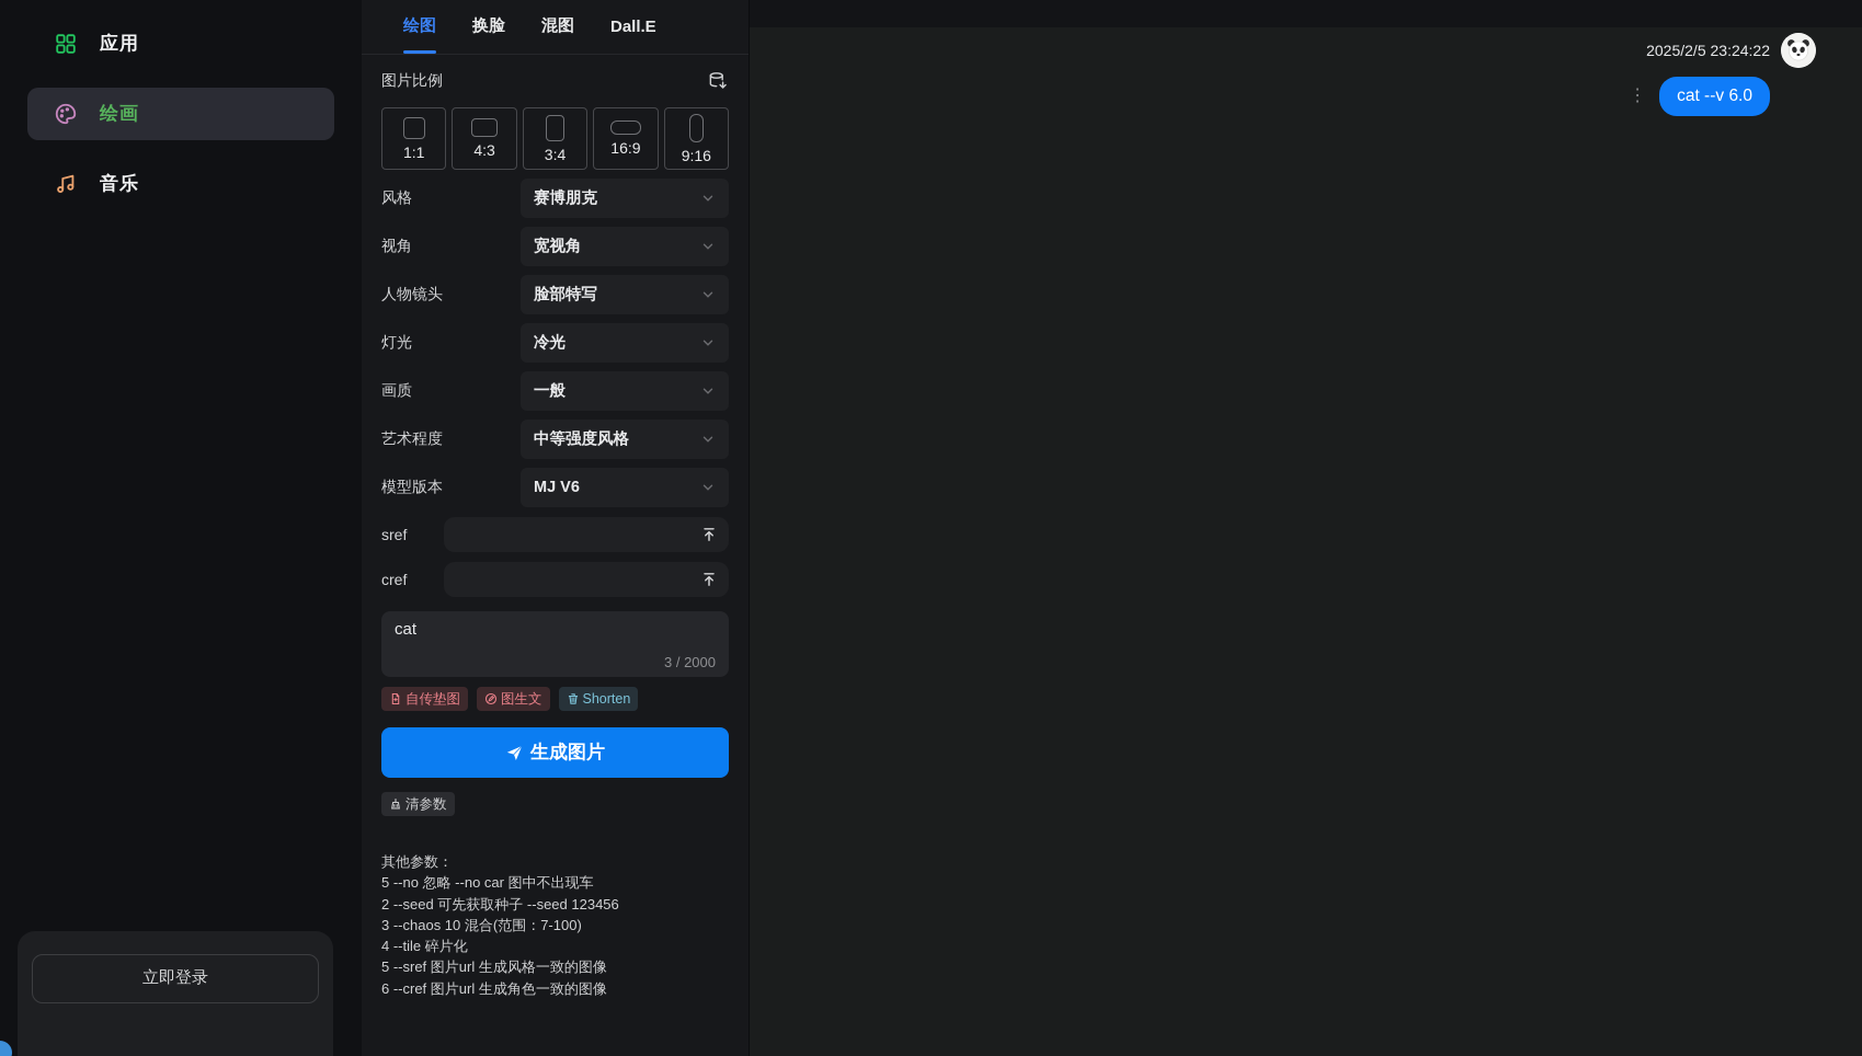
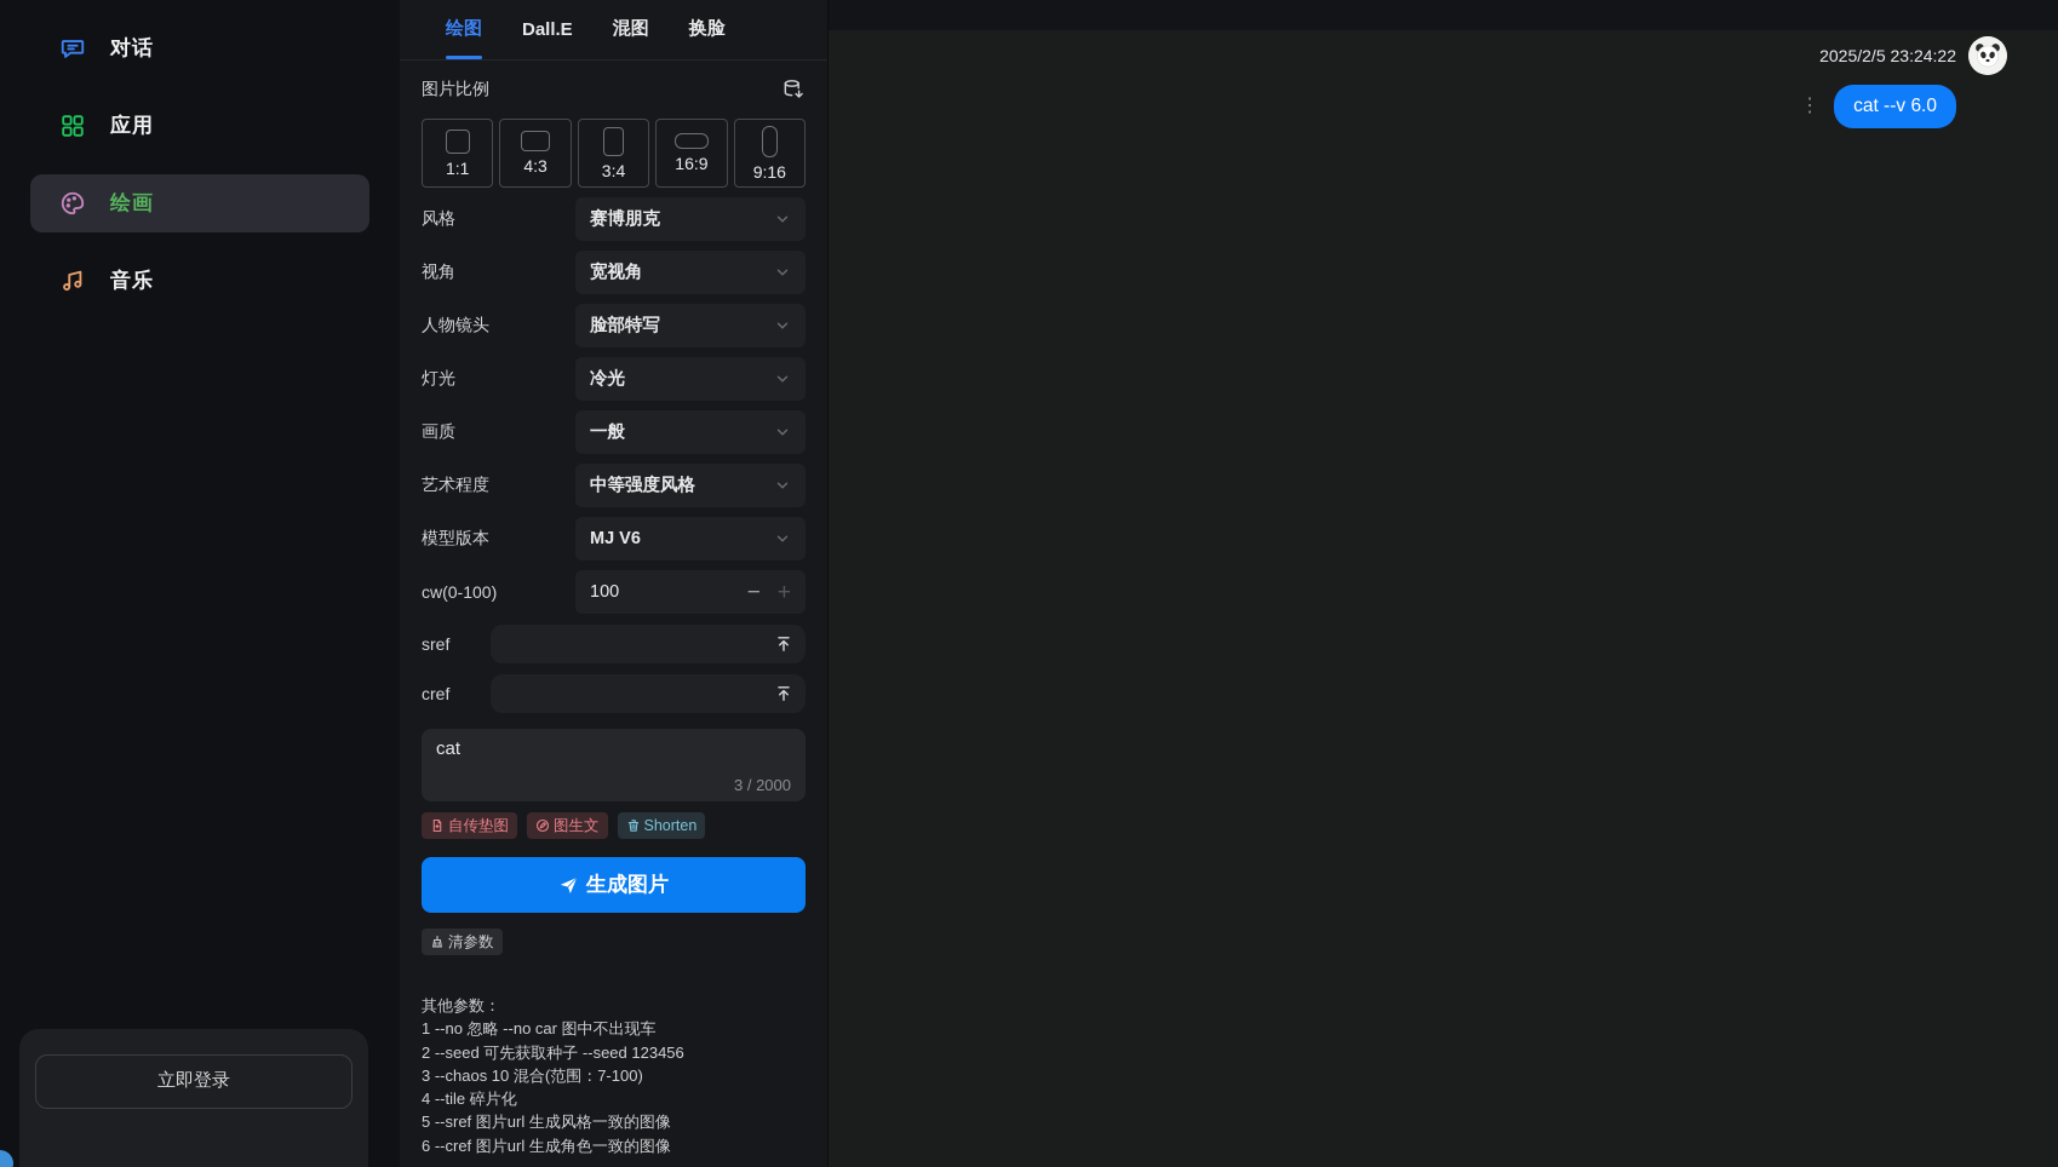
+ 对话
  应用
  绘画
  音乐
  立即登录
  绘图
- 换脸
+ Dall.E
  混图
- Dall.E
+ 换脸
  图片比例
  1:1
  4:3
  3:4
  16:9
  9:16
  风格
  赛博朋克
  视角
  宽视角
  人物镜头
  脸部特写
  灯光
  冷光
  画质
  一般
  艺术程度
  中等强度风格
  模型版本
  MJ V6
+ cw(0-100)
+ 100
+ −
+ +
  sref
  cref
  cat
  3 / 2000
  自传垫图
  图生文
  Shorten
  生成图片
  清参数
  其他参数：
- 5 --no 忽略 --no car 图中不出现车
+ 1 --no 忽略 --no car 图中不出现车
  2 --seed 可先获取种子 --seed 123456
  3 --chaos 10 混合(范围：7-100)
  4 --tile 碎片化
  5 --sref 图片url 生成风格一致的图像
  6 --cref 图片url 生成角色一致的图像
  2025/2/5 23:24:22
  ⋮
  cat --v 6.0
